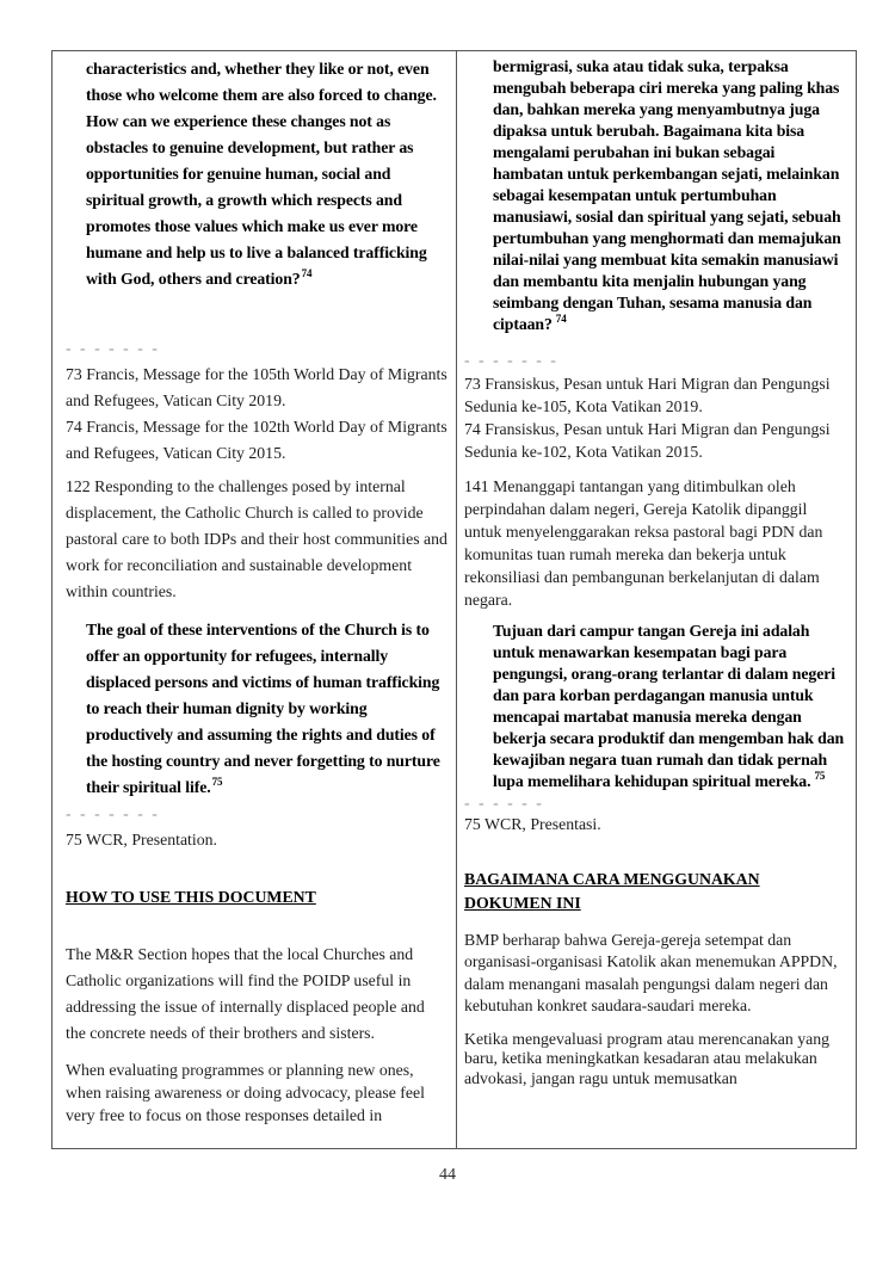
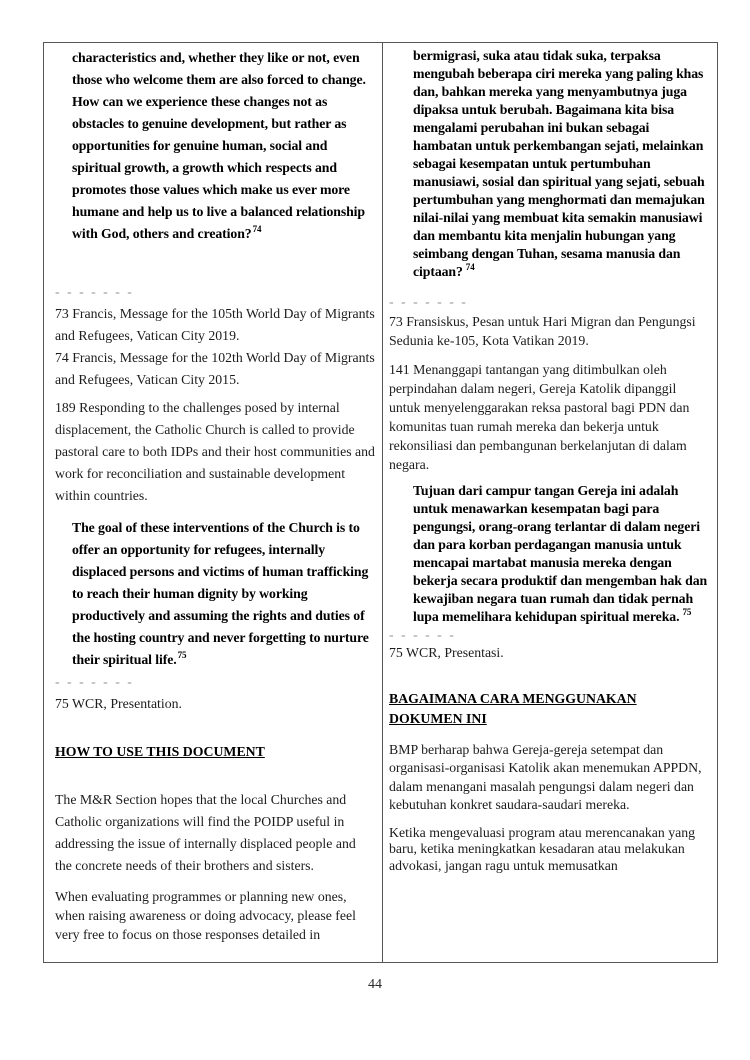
- characteristics and, whether they like or not, even those who welcome them are also forced to change. How can we experience these changes not as obstacles to genuine development, but rather as opportunities for genuine human, social and spiritual growth, a growth which respects and promotes those values which make us ever more humane and help us to live a balanced trafficking with God, others and creation?74
+ characteristics and, whether they like or not, even those who welcome them are also forced to change. How can we experience these changes not as obstacles to genuine development, but rather as opportunities for genuine human, social and spiritual growth, a growth which respects and promotes those values which make us ever more humane and help us to live a balanced relationship with God, others and creation?74
  - - - - - - -
  73 Francis, Message for the 105th World Day of Migrants and Refugees, Vatican City 2019.
  74 Francis, Message for the 102th World Day of Migrants and Refugees, Vatican City 2015.
- 122 Responding to the challenges posed by internal displacement, the Catholic Church is called to provide pastoral care to both IDPs and their host communities and work for reconciliation and sustainable development within countries.
+ 189 Responding to the challenges posed by internal displacement, the Catholic Church is called to provide pastoral care to both IDPs and their host communities and work for reconciliation and sustainable development within countries.
  The goal of these interventions of the Church is to offer an opportunity for refugees, internally displaced persons and victims of human trafficking to reach their human dignity by working productively and assuming the rights and duties of the hosting country and never forgetting to nurture their spiritual life.75
  - - - - - - -
  75 WCR, Presentation.
  HOW TO USE THIS DOCUMENT
  The M&R Section hopes that the local Churches and Catholic organizations will find the POIDP useful in addressing the issue of internally displaced people and the concrete needs of their brothers and sisters.
  When evaluating programmes or planning new ones, when raising awareness or doing advocacy, please feel very free to focus on those responses detailed in
  bermigrasi, suka atau tidak suka, terpaksa mengubah beberapa ciri mereka yang paling khas dan, bahkan mereka yang menyambutnya juga dipaksa untuk berubah. Bagaimana kita bisa mengalami perubahan ini bukan sebagai hambatan untuk perkembangan sejati, melainkan sebagai kesempatan untuk pertumbuhan manusiawi, sosial dan spiritual yang sejati, sebuah pertumbuhan yang menghormati dan memajukan nilai-nilai yang membuat kita semakin manusiawi dan membantu kita menjalin hubungan yang seimbang dengan Tuhan, sesama manusia dan ciptaan? 74
  - - - - - - -
  73 Fransiskus, Pesan untuk Hari Migran dan Pengungsi Sedunia ke-105, Kota Vatikan 2019.
- 74 Fransiskus, Pesan untuk Hari Migran dan Pengungsi Sedunia ke-102, Kota Vatikan 2015.
  141 Menanggapi tantangan yang ditimbulkan oleh perpindahan dalam negeri, Gereja Katolik dipanggil untuk menyelenggarakan reksa pastoral bagi PDN dan komunitas tuan rumah mereka dan bekerja untuk rekonsiliasi dan pembangunan berkelanjutan di dalam negara.
  Tujuan dari campur tangan Gereja ini adalah untuk menawarkan kesempatan bagi para pengungsi, orang-orang terlantar di dalam negeri dan para korban perdagangan manusia untuk mencapai martabat manusia mereka dengan bekerja secara produktif dan mengemban hak dan kewajiban negara tuan rumah dan tidak pernah lupa memelihara kehidupan spiritual mereka. 75
  - - - - - -
  75 WCR, Presentasi.
  BAGAIMANA CARA MENGGUNAKAN DOKUMEN INI
  BMP berharap bahwa Gereja-gereja setempat dan organisasi-organisasi Katolik akan menemukan APPDN, dalam menangani masalah pengungsi dalam negeri dan kebutuhan konkret saudara-saudari mereka.
  Ketika mengevaluasi program atau merencanakan yang baru, ketika meningkatkan kesadaran atau melakukan advokasi, jangan ragu untuk memusatkan
  44
